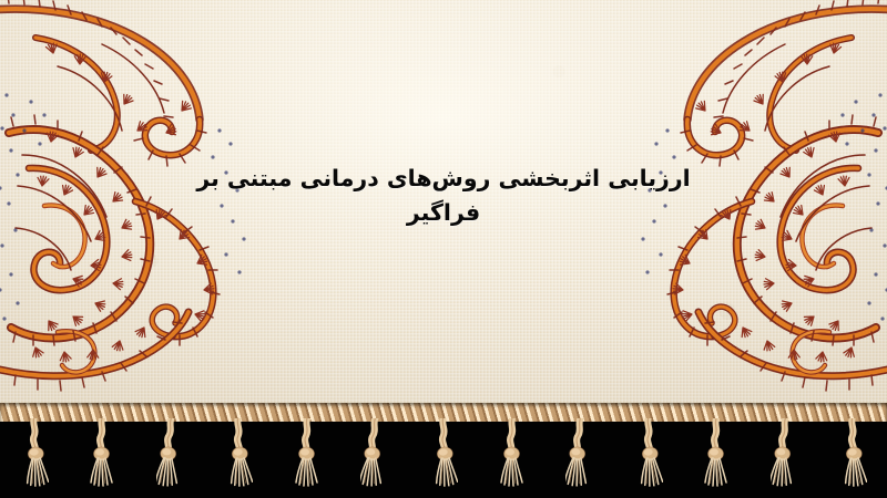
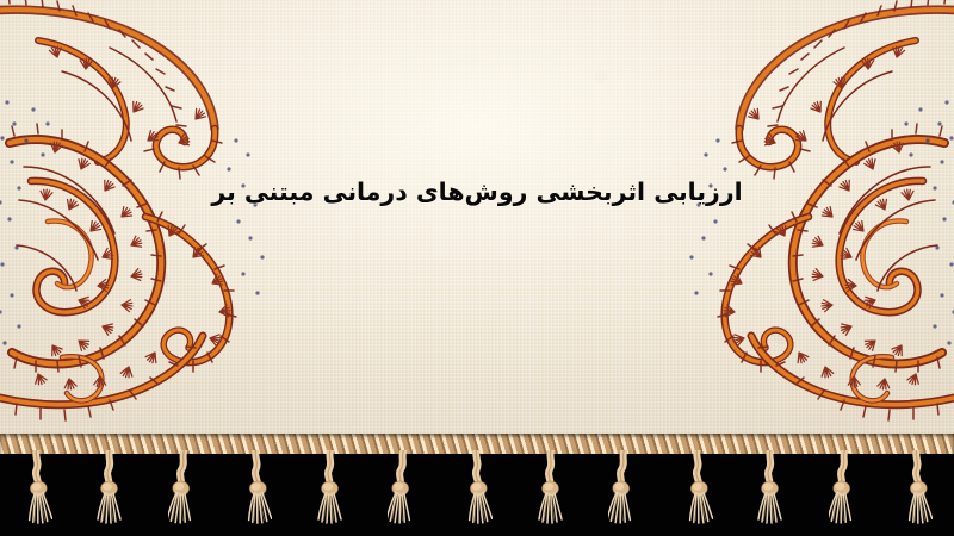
  ارزیابی اثربخشی روش‌های درمانی مبتنی بر
- فراگیر
